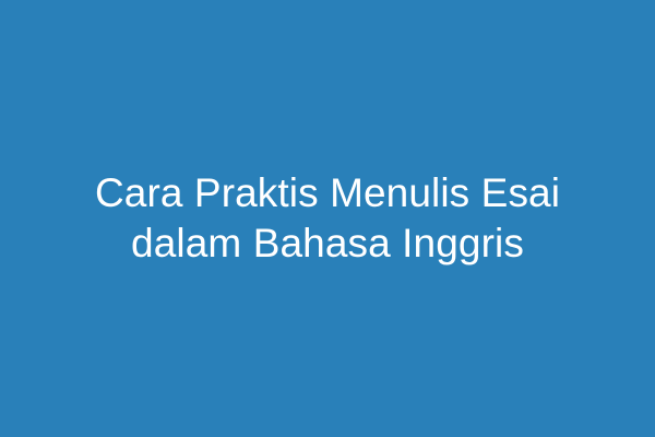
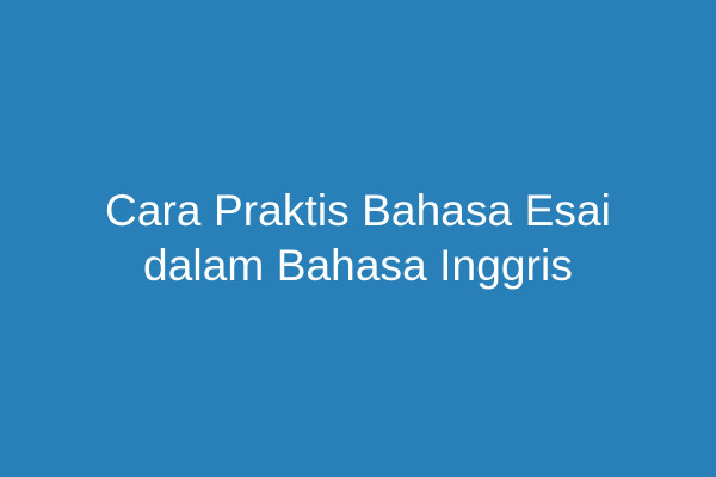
- Cara Praktis Menulis Esai dalam Bahasa Inggris
+ Cara Praktis Bahasa Esai dalam Bahasa Inggris
